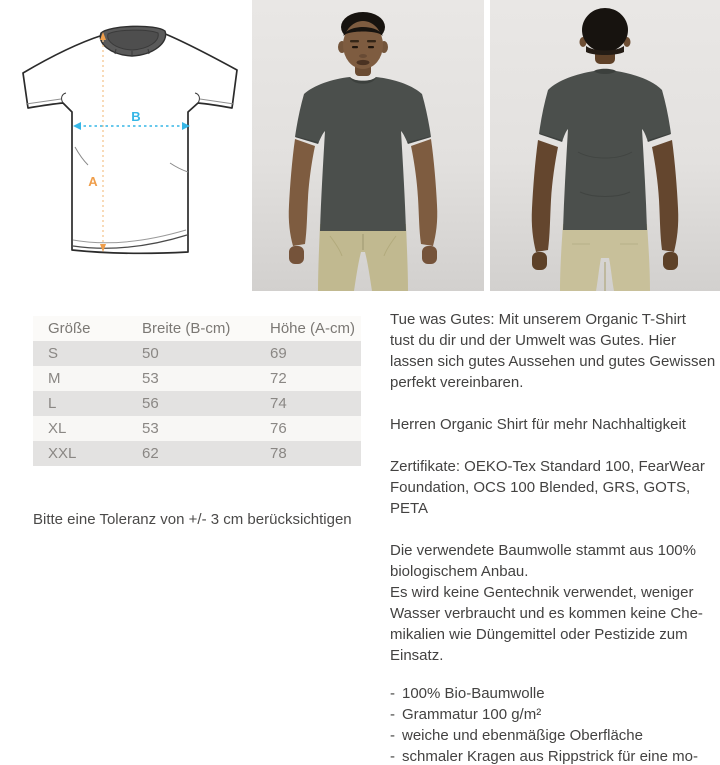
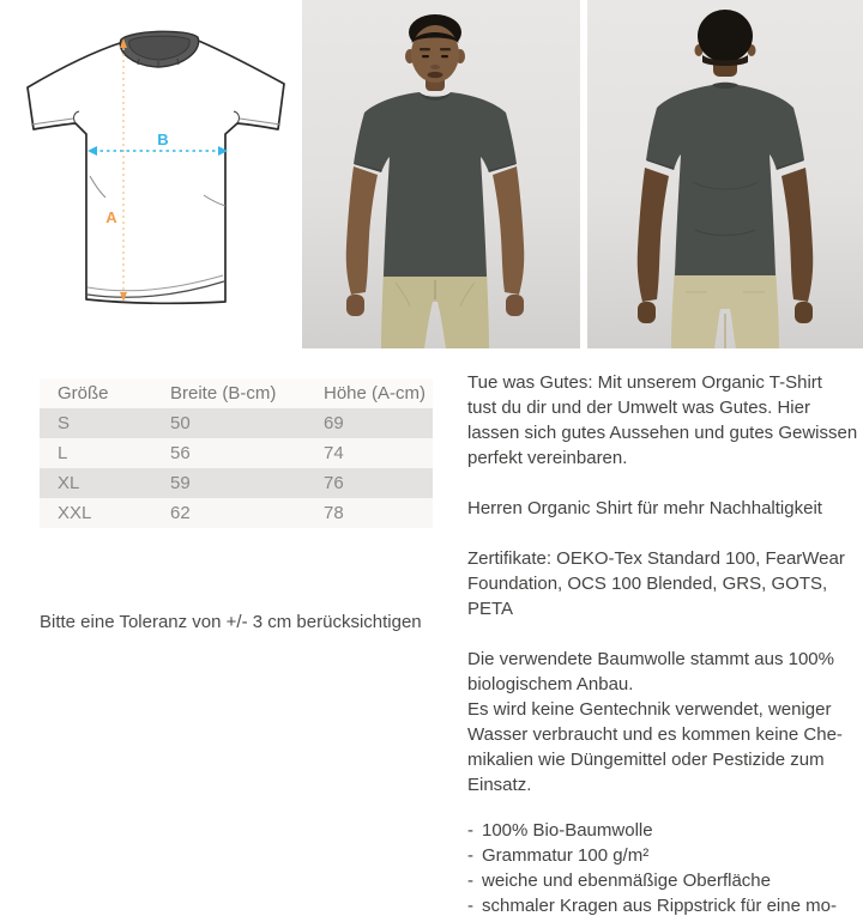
  A
  B
  Größe	Breite (B-cm)	Höhe (A-cm)
  S	50	69
- M	53	72
  L	56	74
- XL	53	76
+ XL	59	76
  XXL	62	78
  Bitte eine Toleranz von +/- 3 cm berücksichtigen
  Tue was Gutes: Mit unserem Organic T-Shirt
  tust du dir und der Umwelt was Gutes. Hier
  lassen sich gutes Aussehen und gutes Gewissen
  perfekt vereinbaren.
  Herren Organic Shirt für mehr Nachhaltigkeit
  Zertifikate: OEKO-Tex Standard 100, FearWear
  Foundation, OCS 100 Blended, GRS, GOTS, PETA
  Die verwendete Baumwolle stammt aus 100%
  biologischem Anbau.
  Es wird keine Gentechnik verwendet, weniger
  Wasser verbraucht und es kommen keine Che-
  mikalien wie Düngemittel oder Pestizide zum
  Einsatz.
  - 100% Bio-Baumwolle
  - Grammatur 100 g/m²
  - weiche und ebenmäßige Oberfläche
  - schmaler Kragen aus Rippstrick für eine mo-
